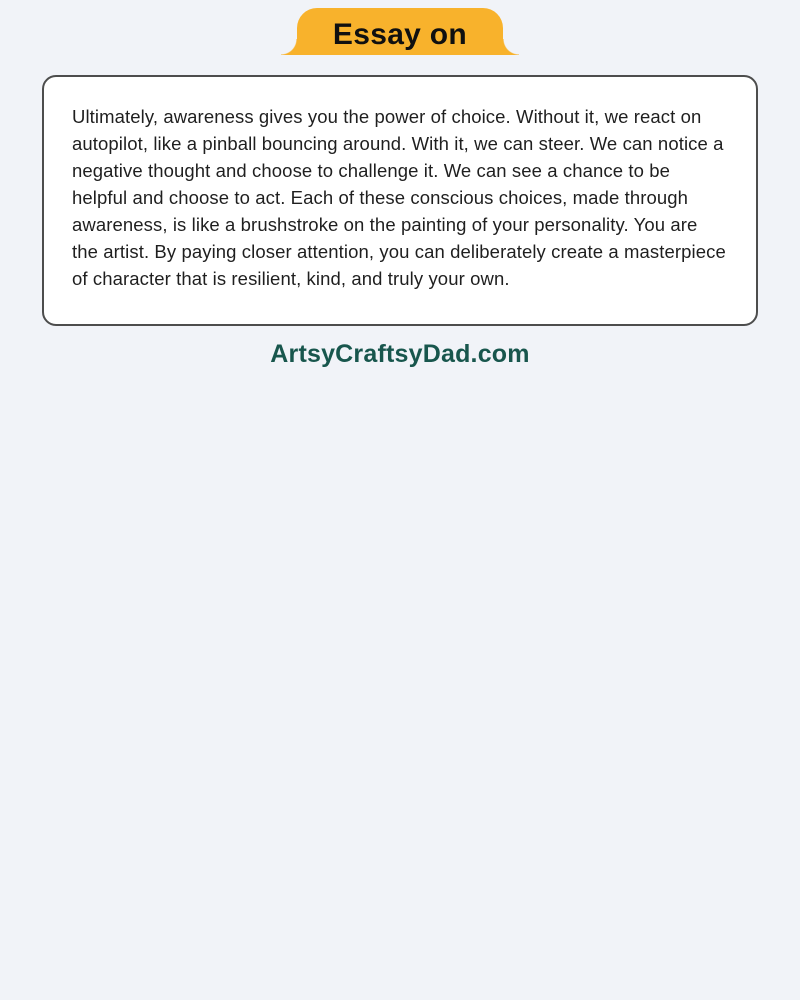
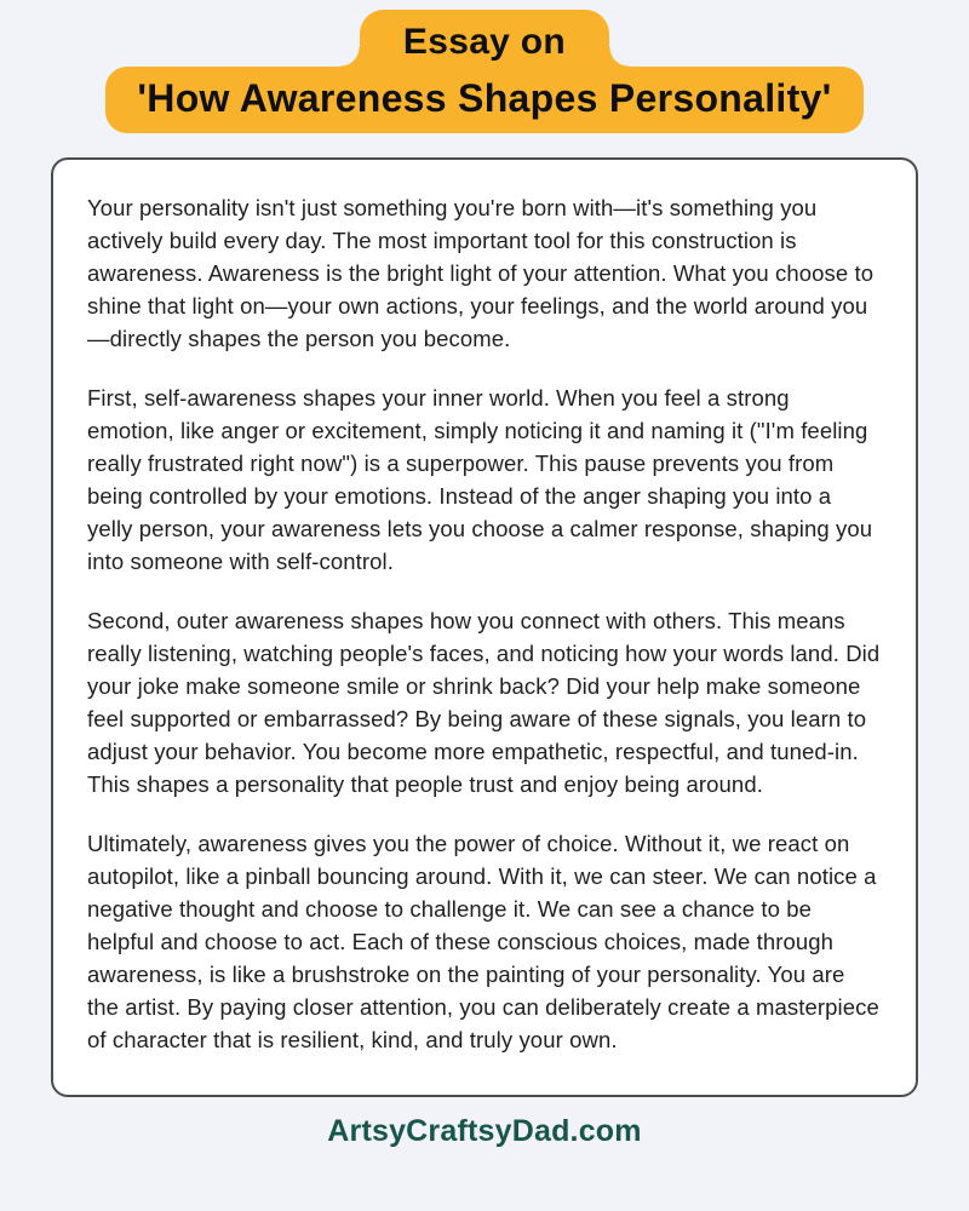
  Essay on
+ 'How Awareness Shapes Personality'
+ Your personality isn't just something you're born with—it's something you actively build every day. The most important tool for this construction is awareness. Awareness is the bright light of your attention. What you choose to shine that light on—your own actions, your feelings, and the world around you—directly shapes the person you become.
+ First, self-awareness shapes your inner world. When you feel a strong emotion, like anger or excitement, simply noticing it and naming it ("I'm feeling really frustrated right now") is a superpower. This pause prevents you from being controlled by your emotions. Instead of the anger shaping you into a yelly person, your awareness lets you choose a calmer response, shaping you into someone with self-control.
+ Second, outer awareness shapes how you connect with others. This means really listening, watching people's faces, and noticing how your words land. Did your joke make someone smile or shrink back? Did your help make someone feel supported or embarrassed? By being aware of these signals, you learn to adjust your behavior. You become more empathetic, respectful, and tuned-in. This shapes a personality that people trust and enjoy being around.
  Ultimately, awareness gives you the power of choice. Without it, we react on autopilot, like a pinball bouncing around. With it, we can steer. We can notice a negative thought and choose to challenge it. We can see a chance to be helpful and choose to act. Each of these conscious choices, made through awareness, is like a brushstroke on the painting of your personality. You are the artist. By paying closer attention, you can deliberately create a masterpiece of character that is resilient, kind, and truly your own.
  ArtsyCraftsyDad.com
